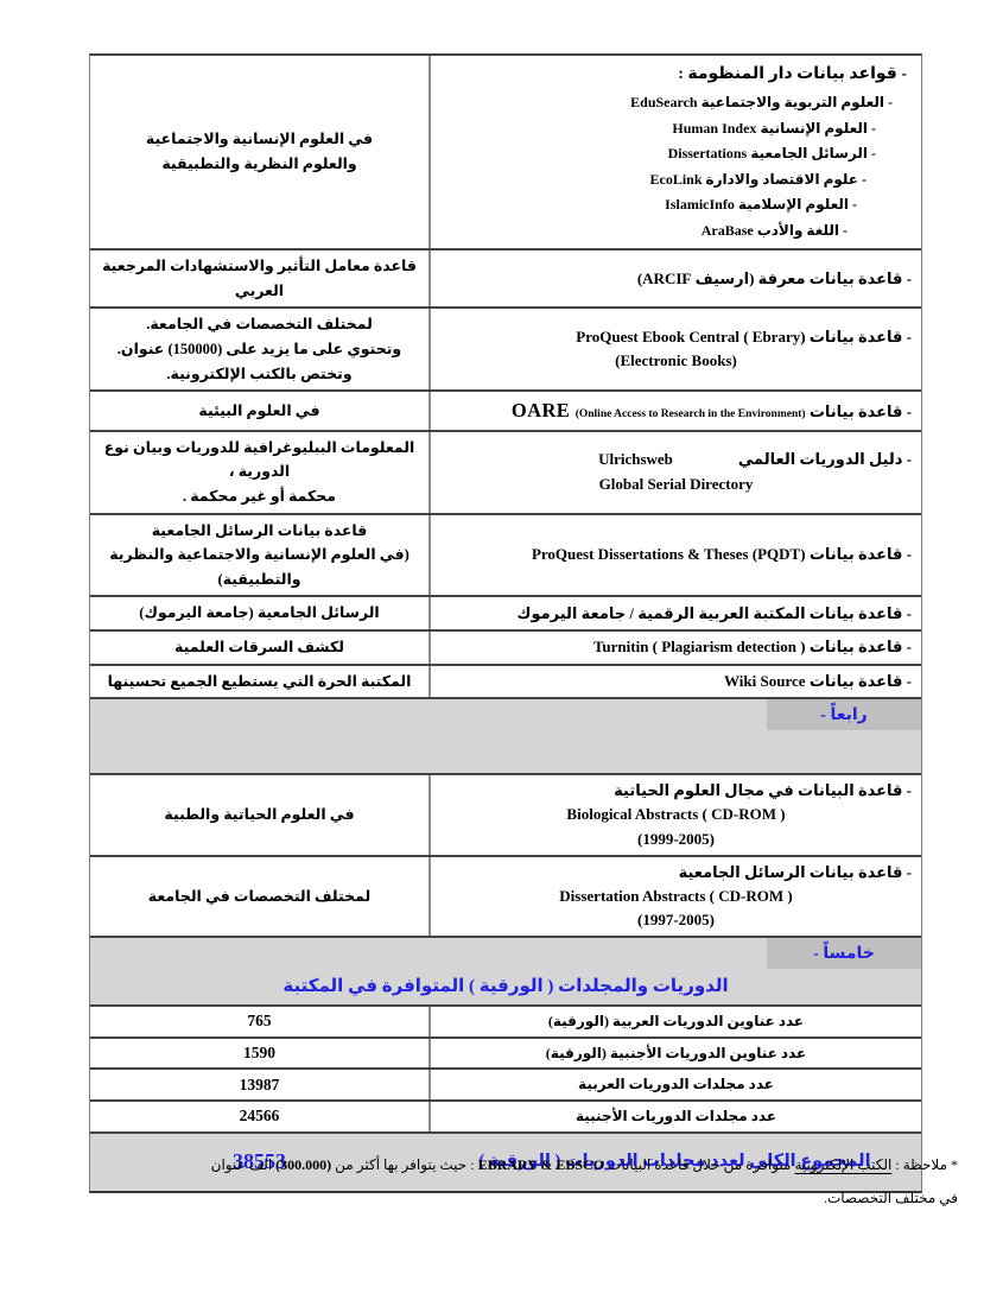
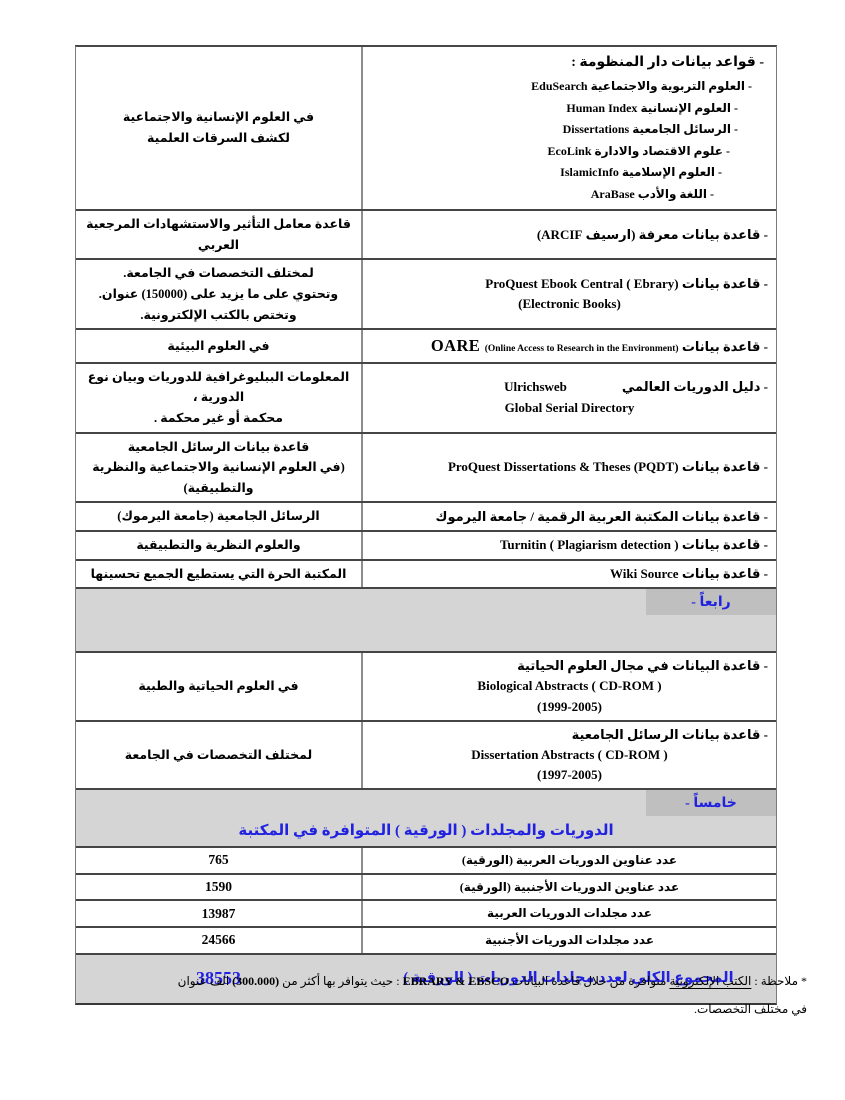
  في العلوم الإنسانية والاجتماعية
- والعلوم النظرية والتطبيقية
+ لكشف السرقات العلمية
  - قواعد بيانات دار المنظومة :
  - العلوم التربوية والاجتماعية EduSearch
  - العلوم الإنسانية Human Index
  - الرسائل الجامعية Dissertations
  - علوم الاقتصاد والادارة EcoLink
  - العلوم الإسلامية IslamicInfo
  - اللغة والأدب AraBase
  قاعدة معامل التأثير والاستشهادات المرجعية العربي
  - قاعدة بيانات معرفة (ارسيف ARCIF)
  لمختلف التخصصات في الجامعة.
  وتحتوي على ما يزيد على (150000) عنوان.
  وتختص بالكتب الإلكترونية.
  - قاعدة بيانات ProQuest Ebook Central ( Ebrary)
  (Electronic Books)
  في العلوم البيئية
  - قاعدة بيانات OARE (Online Access to Research in the Environment)
  المعلومات الببليوغرافية للدوريات وبيان نوع الدورية ،
  محكمة أو غير محكمة .
  - دليل الدوريات العالميUlrichsweb
  Global Serial Directory
  قاعدة بيانات الرسائل الجامعية
  (في العلوم الإنسانية والاجتماعية والنظرية والتطبيقية)
  - قاعدة بيانات ProQuest Dissertations & Theses (PQDT)
  الرسائل الجامعية (جامعة اليرموك)
  - قاعدة بيانات المكتبة العربية الرقمية / جامعة اليرموك
- لكشف السرقات العلمية
+ والعلوم النظرية والتطبيقية
  - قاعدة بيانات Turnitin ( Plagiarism detection )
  المكتبة الحرة التي يستطيع الجميع تحسينها
  - قاعدة بيانات Wiki Source
  رابعاً -
  في العلوم الحياتية والطبية
  - قاعدة البيانات في مجال العلوم الحياتية
  Biological Abstracts ( CD-ROM )
  (1999-2005)
  لمختلف التخصصات في الجامعة
  - قاعدة بيانات الرسائل الجامعية
  Dissertation Abstracts ( CD-ROM )
  (1997-2005)
  خامساً -
  الدوريات والمجلدات ( الورقية ) المتوافرة في المكتبة
  765
  عدد عناوين الدوريات العربية (الورقية)
  1590
  عدد عناوين الدوريات الأجنبية (الورقية)
  13987
  عدد مجلدات الدوريات العربية
  24566
  عدد مجلدات الدوريات الأجنبية
  38553
  المجموع الكلي لعدد مجلدات الدوريات ( الورقية )
  * ملاحظة : الكتب الإلكترونية متوافرة من خلال قاعدة البيانات EBRARY & EBSCO : حيث يتوافر بها أكثر من (300.000) الف عنوان
  في مختلف التخصصات.
